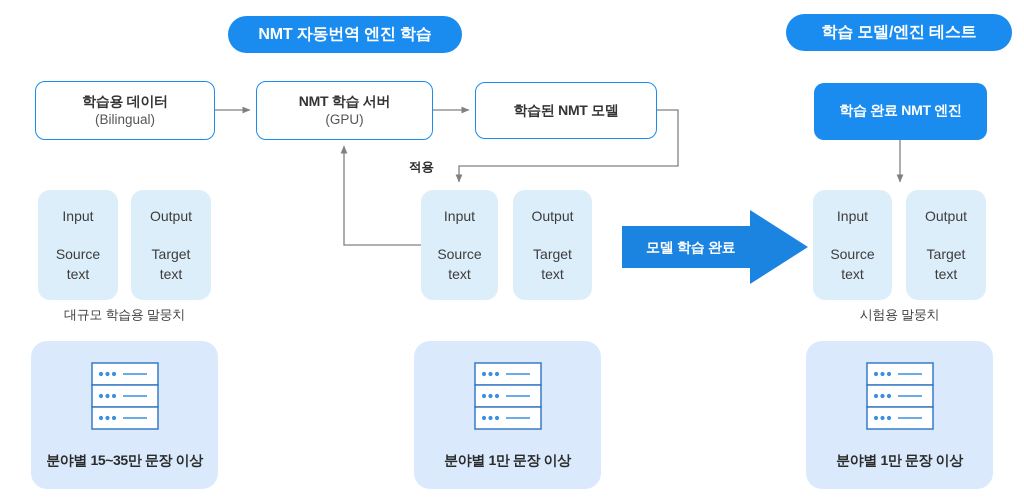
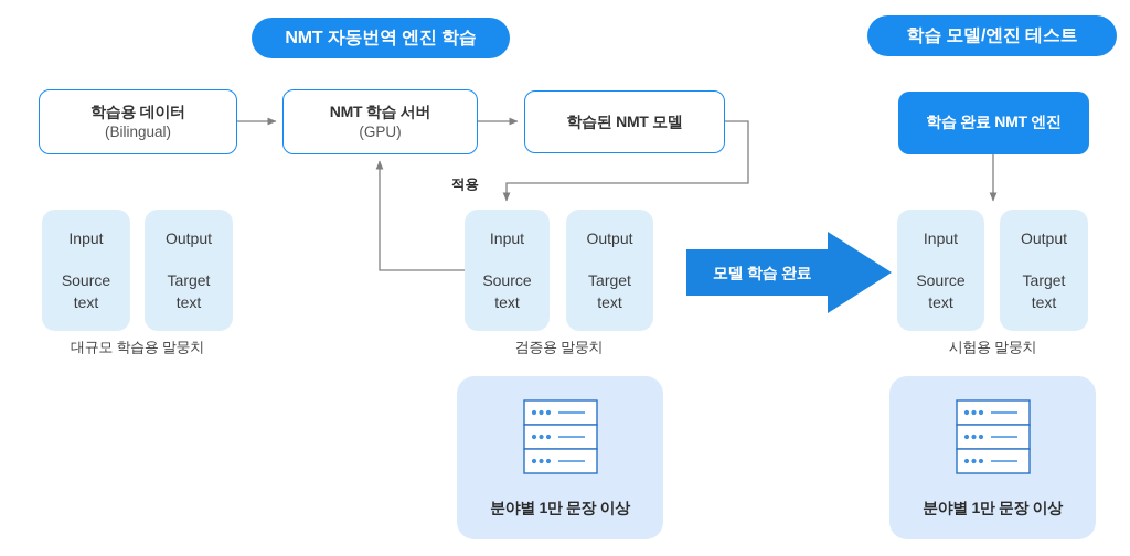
  NMT 자동번역 엔진 학습
  학습 모델/엔진 테스트
  학습용 데이터
  (Bilingual)
  NMT 학습 서버
  (GPU)
  학습된 NMT 모델
  학습 완료 NMT 엔진
  적용
  Input
  Source
  text
  Output
  Target
  text
  대규모 학습용 말뭉치
- 분야별 15~35만 문장 이상
  Input
  Source
  text
  Output
  Target
  text
+ 검증용 말뭉치
  분야별 1만 문장 이상
  모델 학습 완료
  Input
  Source
  text
  Output
  Target
  text
  시험용 말뭉치
  분야별 1만 문장 이상
